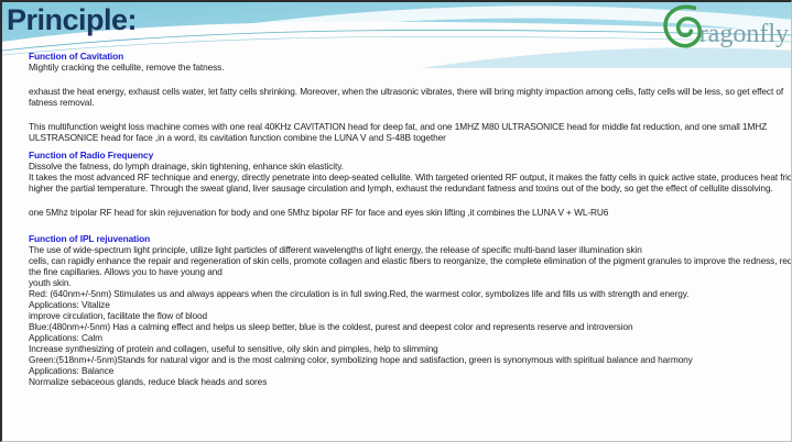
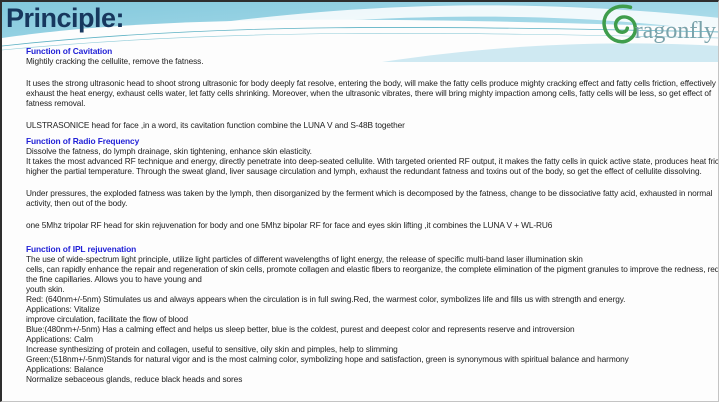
  Principle:
  ragonfly
  Function of Cavitation
  Mightily cracking the cellulite, remove the fatness.
+ It uses the strong ultrasonic head to shoot strong ultrasonic for body deeply fat resolve, entering the body, will make the fatty cells produce mighty cracking effect and fatty cells friction, effectively
  exhaust the heat energy, exhaust cells water, let fatty cells shrinking. Moreover, when the ultrasonic vibrates, there will bring mighty impaction among cells, fatty cells will be less, so get effect of
  fatness removal.
- This multifunction weight loss machine comes with one real 40KHz CAVITATION head for deep fat, and one 1MHZ M80 ULTRASONICE head for middle fat reduction, and one small 1MHZ
  ULSTRASONICE head for face ,in a word, its cavitation function combine the LUNA V and S-48B together
  Function of Radio Frequency
  Dissolve the fatness, do lymph drainage, skin tightening, enhance skin elasticity.
  It takes the most advanced RF technique and energy, directly penetrate into deep-seated cellulite. With targeted oriented RF output, it makes the fatty cells in quick active state, produces heat fric
  higher the partial temperature. Through the sweat gland, liver sausage circulation and lymph, exhaust the redundant fatness and toxins out of the body, so get the effect of cellulite dissolving.
+ Under pressures, the exploded fatness was taken by the lymph, then disorganized by the ferment which is decomposed by the fatness, change to be dissociative fatty acid, exhausted in normal
+ activity, then out of the body.
  one 5Mhz tripolar RF head for skin rejuvenation for body and one 5Mhz bipolar RF for face and eyes skin lifting ,it combines the LUNA V + WL-RU6
  Function of IPL rejuvenation
  The use of wide-spectrum light principle, utilize light particles of different wavelengths of light energy, the release of specific multi-band laser illumination skin
  cells, can rapidly enhance the repair and regeneration of skin cells, promote collagen and elastic fibers to reorganize, the complete elimination of the pigment granules to improve the redness, red
  the fine capillaries. Allows you to have young and
  youth skin.
  Red: (640nm+/-5nm) Stimulates us and always appears when the circulation is in full swing.Red, the warmest color, symbolizes life and fills us with strength and energy.
  Applications: Vitalize
  improve circulation, facilitate the flow of blood
  Blue:(480nm+/-5nm) Has a calming effect and helps us sleep better, blue is the coldest, purest and deepest color and represents reserve and introversion
  Applications: Calm
  Increase synthesizing of protein and collagen, useful to sensitive, oily skin and pimples, help to slimming
  Green:(518nm+/-5nm)Stands for natural vigor and is the most calming color, symbolizing hope and satisfaction, green is synonymous with spiritual balance and harmony
  Applications: Balance
  Normalize sebaceous glands, reduce black heads and sores
